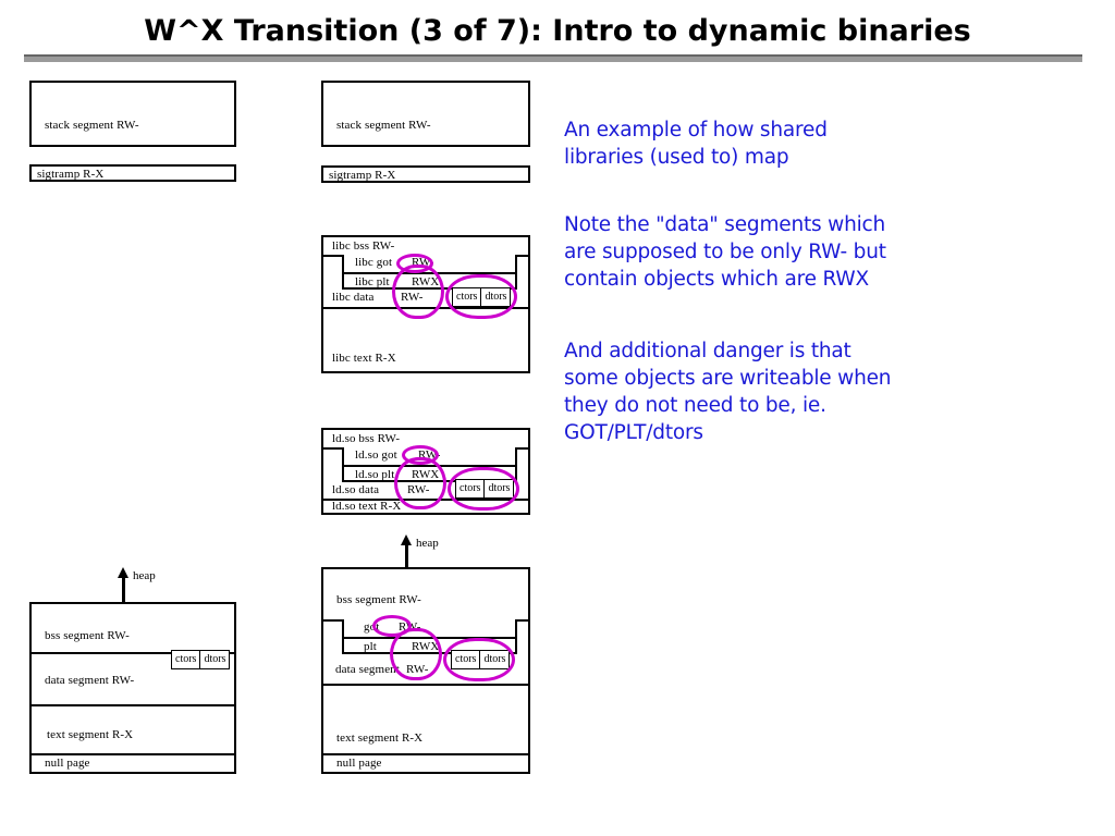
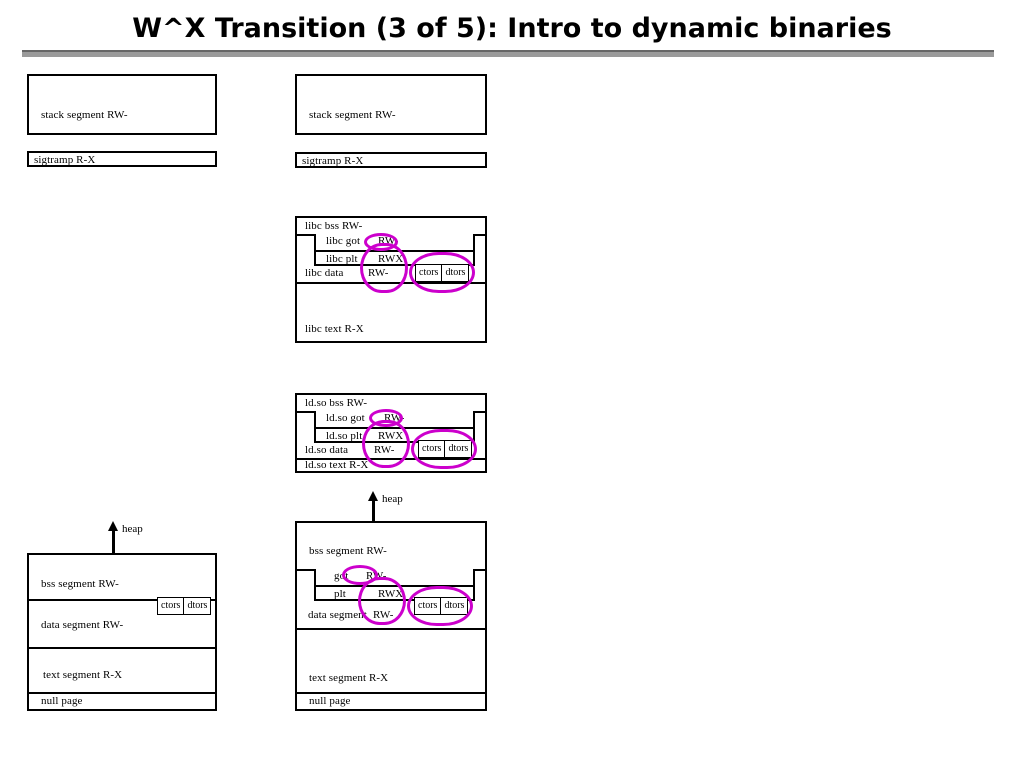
- W^X Transition (3 of 7): Intro to dynamic binaries
+ W^X Transition (3 of 5): Intro to dynamic binaries
  stack segment RW-
  sigtramp R-X
  heap
  bss segment RW-
  data segment RW-
  text segment R-X
  null page
  ctors
  dtors
  stack segment RW-
  sigtramp R-X
  libc bss RW-
  libc got
  RW-
  libc plt
  RWX
  libc data
  RW-
  libc text R-X
  ctors
  dtors
  ld.so bss RW-
  ld.so got
  RW-
  ld.so plt
  RWX
  ld.so data
  RW-
  ld.so text R-X
  ctors
  dtors
  heap
  bss segment RW-
  got
  RW-
  plt
  RWX
  data segment
  RW-
  text segment R-X
  null page
  ctors
  dtors
- An example of how shared
- libraries (used to) map
- Note the "data" segments which
- are supposed to be only RW- but
- contain objects which are RWX
- And additional danger is that
- some objects are writeable when
- they do not need to be, ie.
- GOT/PLT/dtors
